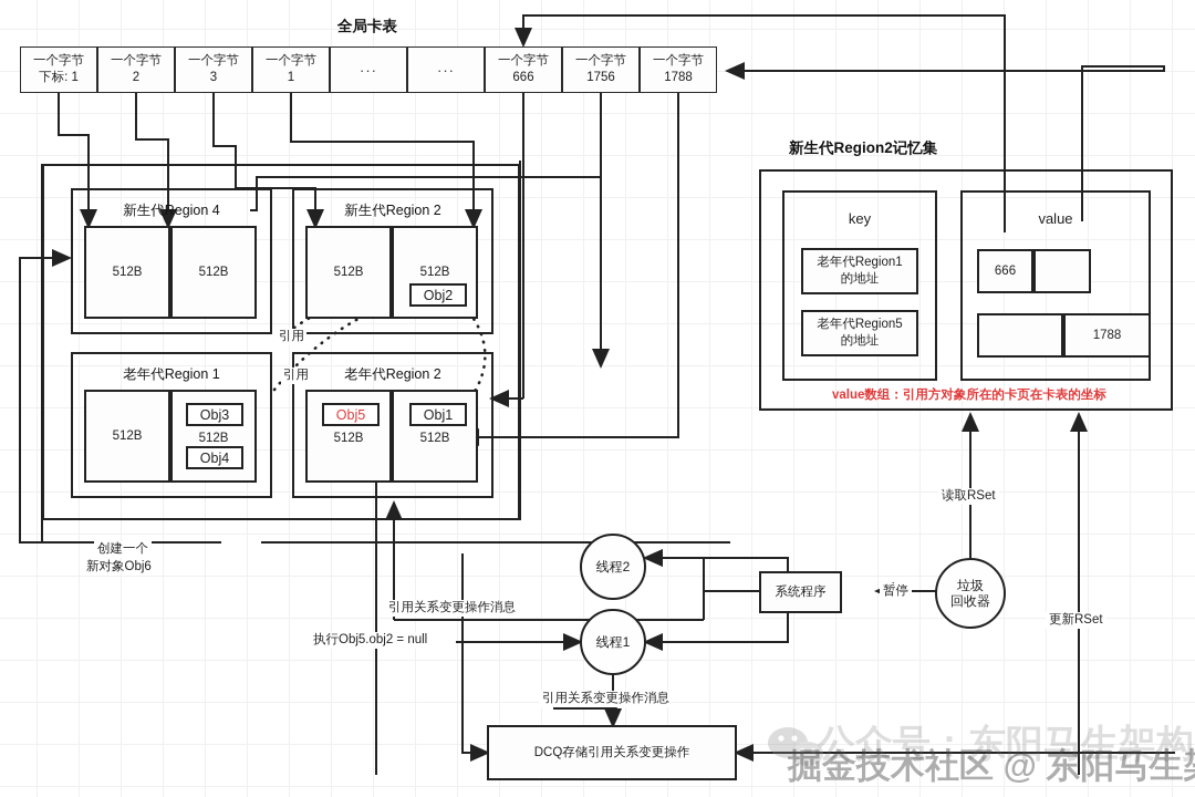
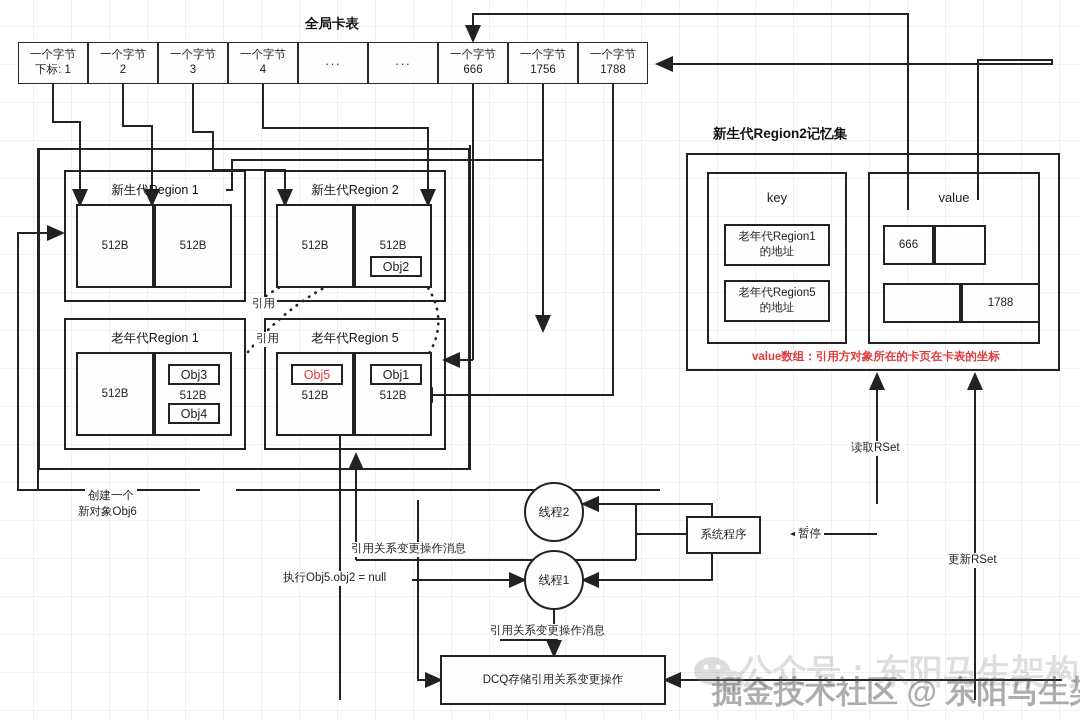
  全局卡表
  一个字节
  下标: 1
  一个字节
  2
  一个字节
  3
  一个字节
- 1
+ 4
  ···
  ···
  一个字节
  666
  一个字节
  1756
  一个字节
  1788
- 新生代Region 4
+ 新生代Region 1
  512B
  512B
  新生代Region 2
  512B
  512B
  Obj2
  老年代Region 1
  512B
  512B
  Obj3
  Obj4
- 老年代Region 2
+ 老年代Region 5
  512B
  Obj5
  512B
  Obj1
  引用
  引用
  新生代Region2记忆集
  key
  老年代Region1
  的地址
  老年代Region5
  的地址
  value
  666
  1788
  value数组：引用方对象所在的卡页在卡表的坐标
  线程2
  线程1
  系统程序
- 垃圾
- 回收器
  DCQ存储引用关系变更操作
  创建一个
  新对象Obj6
  引用关系变更操作消息
  执行Obj5.obj2 = null
  引用关系变更操作消息
  暂停
  读取RSet
  更新RSet
  公众号：东阳马生架构
  掘金技术社区 @ 东阳马生
